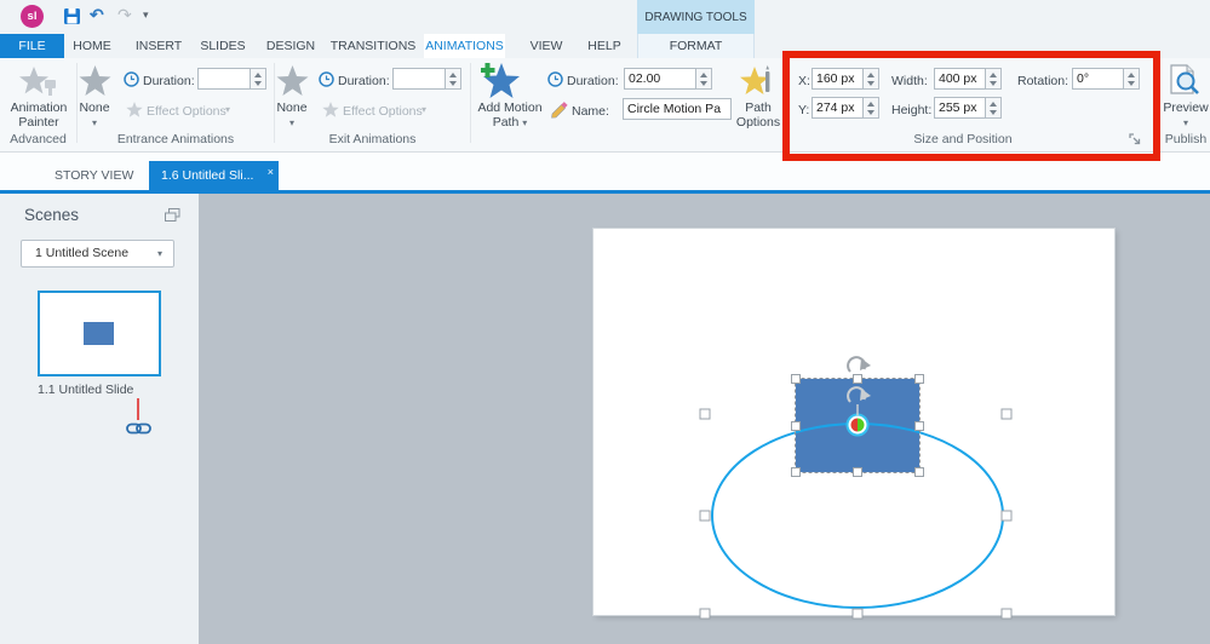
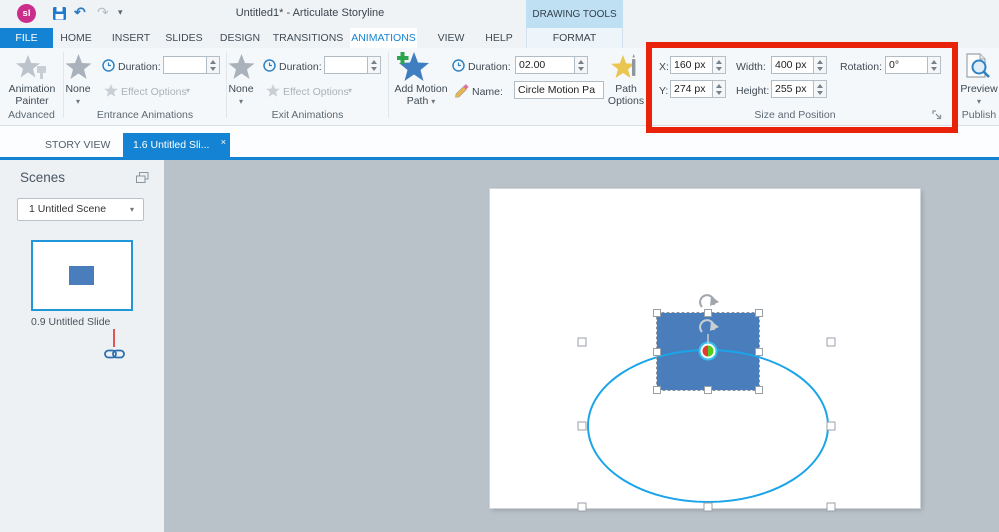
  sl
  ↶
  ↷
  ▾
+ Untitled1* - Articulate Storyline
  FILE
  HOME
  INSERT
  SLIDES
  DESIGN
  TRANSITIONS
  ANIMATIONS
  VIEW
  HELP
  DRAWING TOOLS
  FORMAT
  Animation Painter
  Advanced
  None
  ▾
  Duration:
  Effect Options
  ▾
  Entrance Animations
  None
  ▾
  Duration:
  Effect Options
  ▾
  Exit Animations
  Add Motion Path ▾
  Duration:
  02.00
  Name:
  Circle Motion Pa
  Path Options
  X:
  160 px
  Width:
  400 px
  Rotation:
  0°
  Y:
  274 px
  Height:
  255 px
  Size and Position
  Preview
  ▾
  Publish
  STORY VIEW
  1.6 Untitled Sli...
  ×
  Scenes
  1 Untitled Scene
  ▾
- 1.1 Untitled Slide
+ 0.9 Untitled Slide
